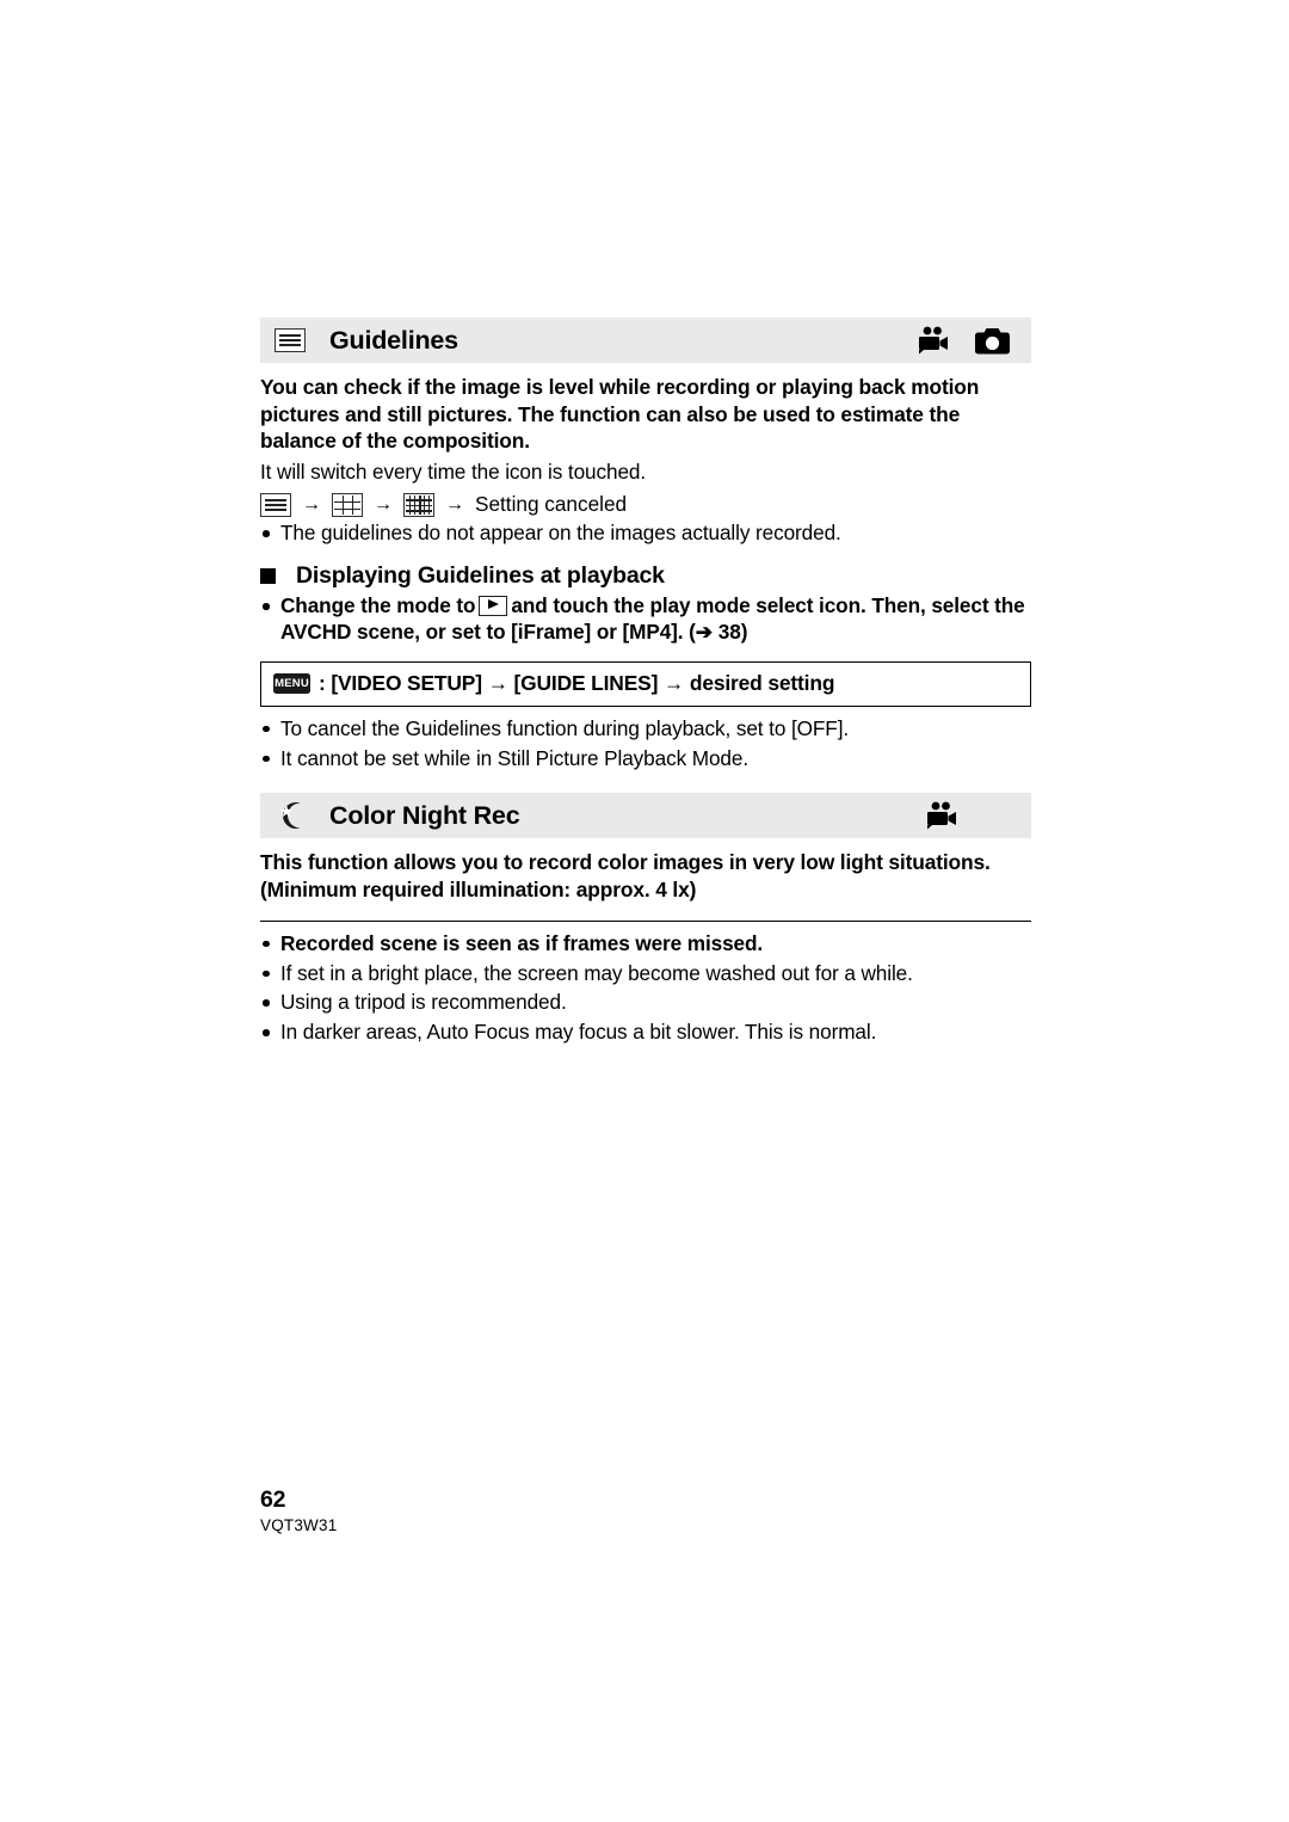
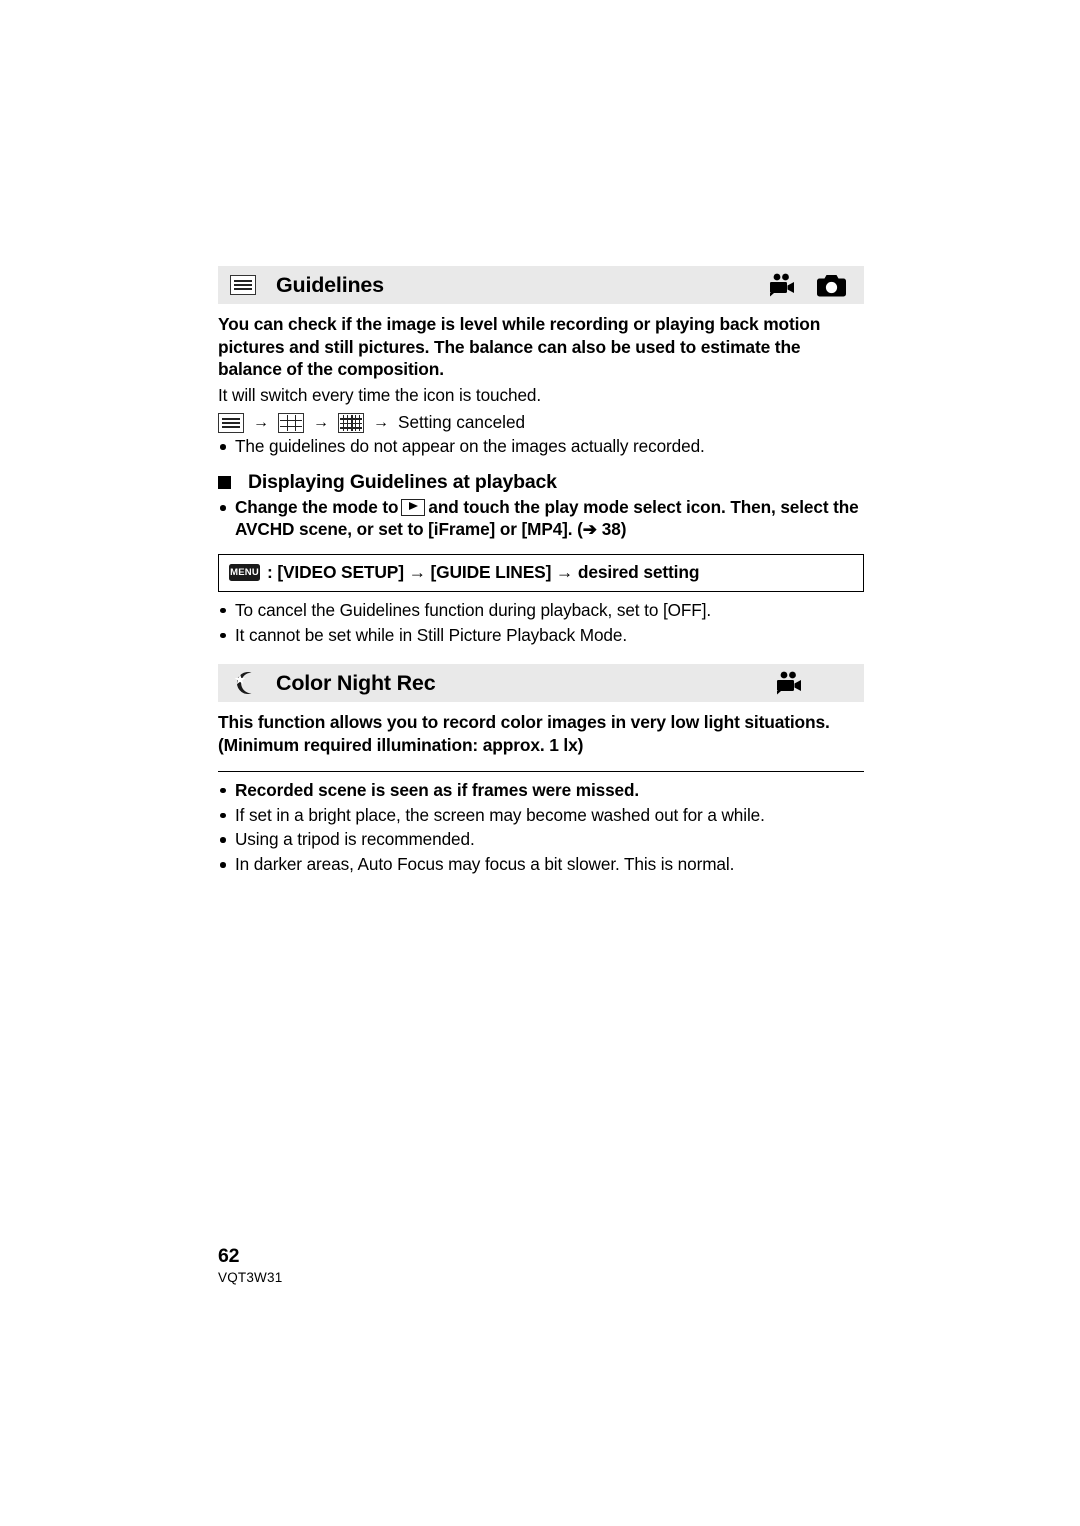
  Guidelines
- You can check if the image is level while recording or playing back motion pictures and still pictures. The function can also be used to estimate the balance of the composition.
+ You can check if the image is level while recording or playing back motion pictures and still pictures. The balance can also be used to estimate the balance of the composition.
  It will switch every time the icon is touched.
  →
  →
  →
  Setting canceled
  The guidelines do not appear on the images actually recorded.
  Displaying Guidelines at playback
  Change the mode to and touch the play mode select icon. Then, select the AVCHD scene, or set to [iFrame] or [MP4]. (➔ 38)
  MENU
  : [VIDEO SETUP] → [GUIDE LINES] → desired setting
  To cancel the Guidelines function during playback, set to [OFF].
  It cannot be set while in Still Picture Playback Mode.
  Color Night Rec
- This function allows you to record color images in very low light situations. (Minimum required illumination: approx. 4 lx)
+ This function allows you to record color images in very low light situations. (Minimum required illumination: approx. 1 lx)
  Recorded scene is seen as if frames were missed.
  If set in a bright place, the screen may become washed out for a while.
  Using a tripod is recommended.
  In darker areas, Auto Focus may focus a bit slower. This is normal.
  62
  VQT3W31
